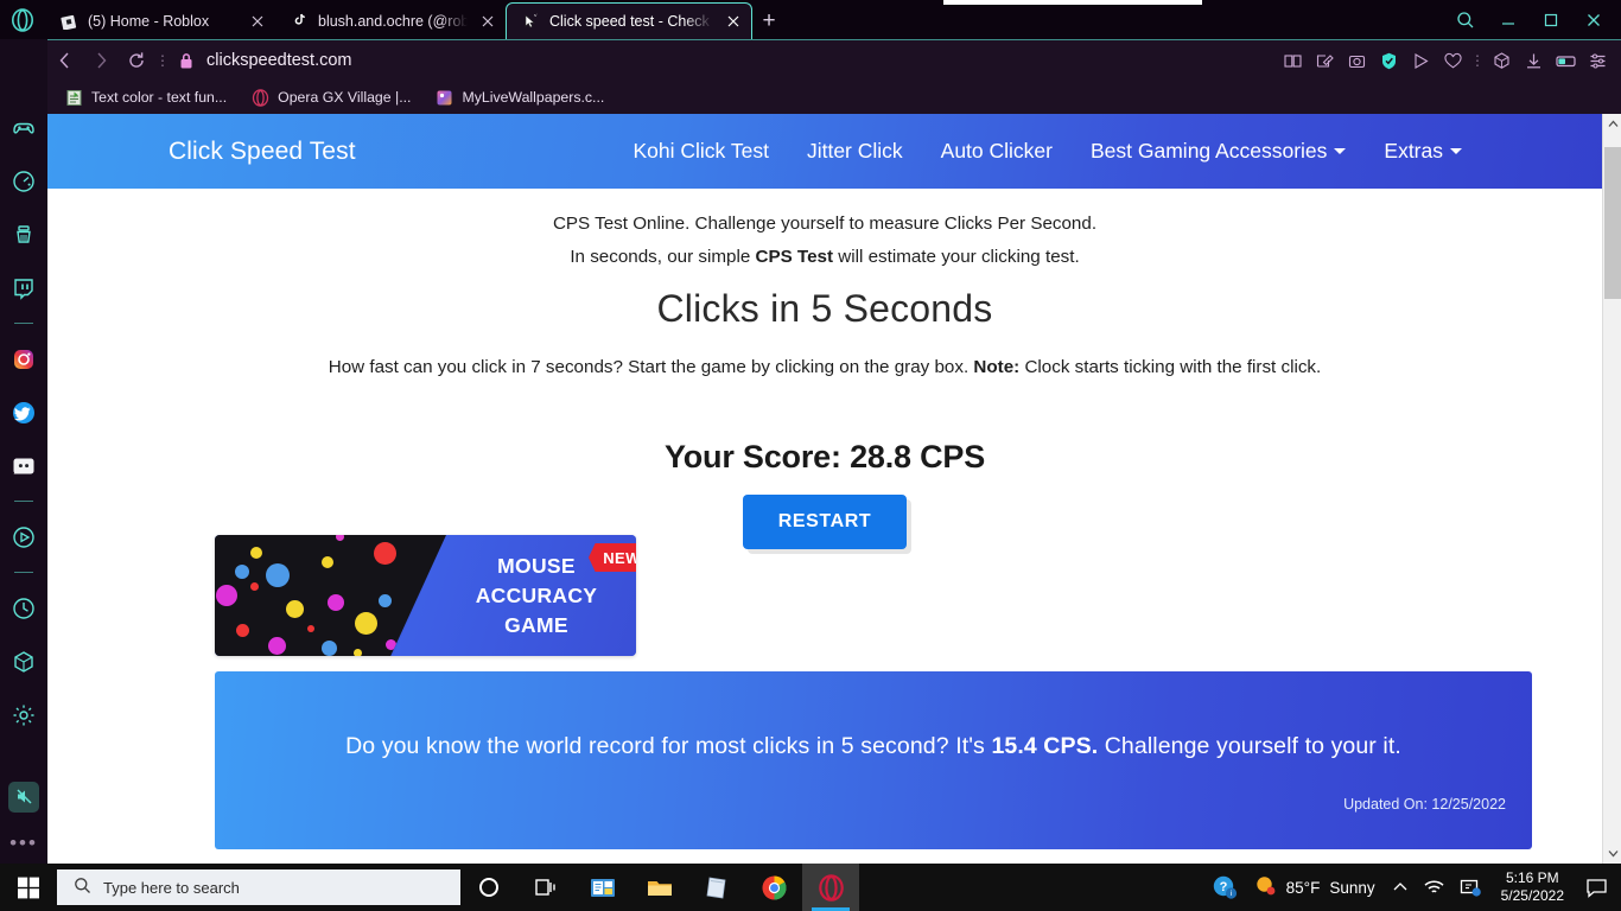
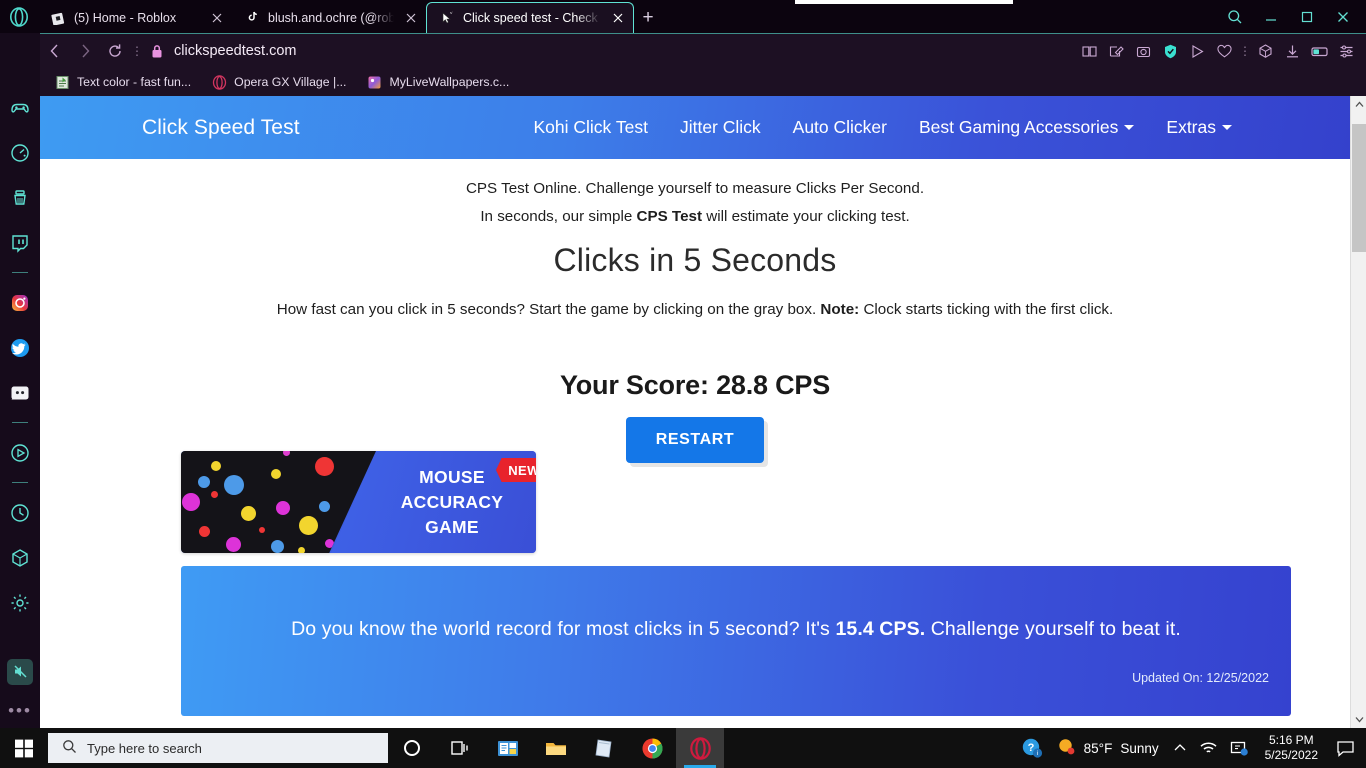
  (5) Home - Roblox
  blush.and.ochre (@rob
  Click speed test - Check
  +
  ⋮
  clickspeedtest.com
  ⋮
- Text color - text fun...
+ Text color - fast fun...
  Opera GX Village |...
  MyLiveWallpapers.c...
  •••
  Click Speed Test
  Kohi Click Test
  Jitter Click
  Auto Clicker
  Best Gaming Accessories
  Extras
  CPS Test Online. Challenge yourself to measure Clicks Per Second.
  In seconds, our simple CPS Test will estimate your clicking test.
  Clicks in 5 Seconds
- How fast can you click in 7 seconds? Start the game by clicking on the gray box. Note: Clock starts ticking with the first click.
+ How fast can you click in 5 seconds? Start the game by clicking on the gray box. Note: Clock starts ticking with the first click.
  Your Score: 28.8 CPS
  RESTART
  MOUSE
  ACCURACY
  GAME
  NEW
- Do you know the world record for most clicks in 5 second? It's 15.4 CPS. Challenge yourself to your it.
+ Do you know the world record for most clicks in 5 second? It's 15.4 CPS. Challenge yourself to beat it.
  Updated On: 12/25/2022
  Type here to search
  ?
  85°F
  Sunny
  5:16 PM
  5/25/2022
